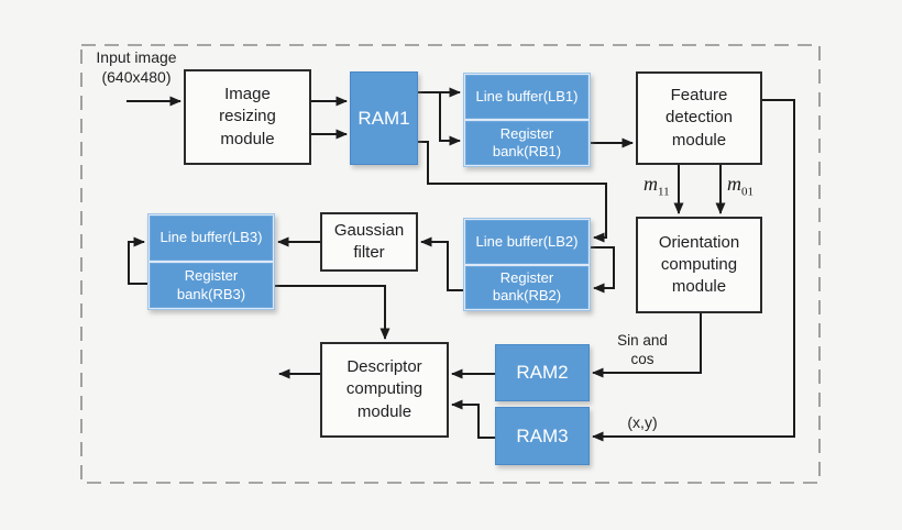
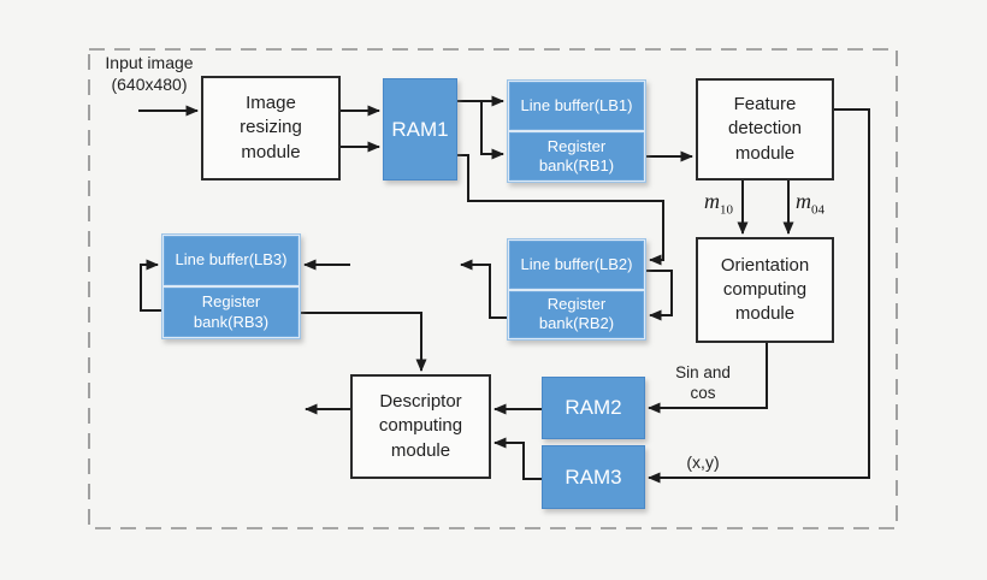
  Input image
  (640x480)
  Image
  resizing
  module
  RAM1
  Line buffer(LB1)
  Register
  bank(RB1)
  Feature
  detection
  module
- m11
+ m10
- m01
+ m04
  Line buffer(LB3)
  Register
  bank(RB3)
- Gaussian
- filter
  Line buffer(LB2)
  Register
  bank(RB2)
  Orientation
  computing
  module
  Sin and
  cos
  (x,y)
  Descriptor
  computing
  module
  RAM2
  RAM3
